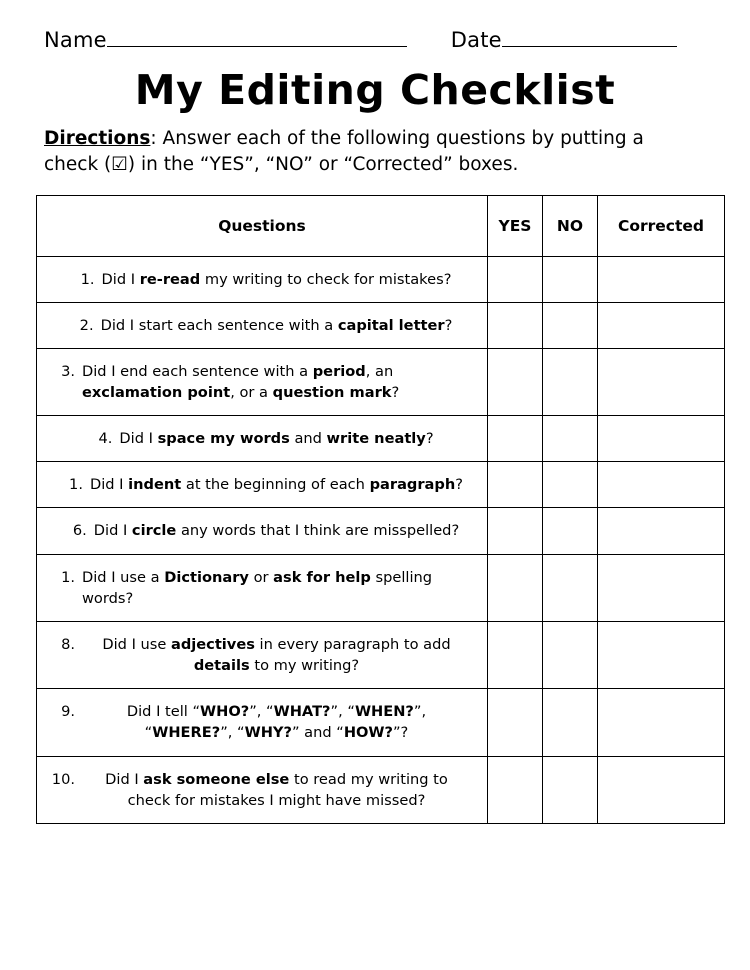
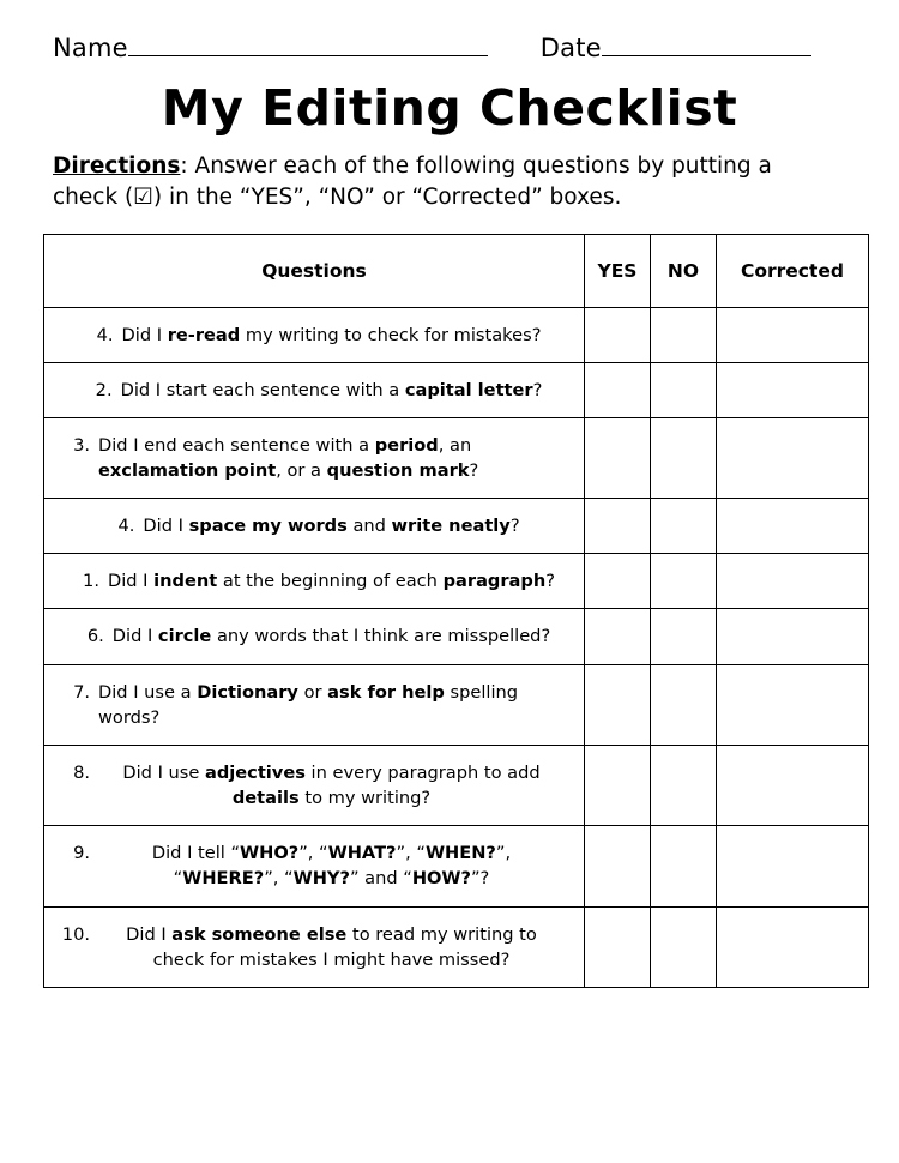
  Name
  Date
  My Editing Checklist
  Directions: Answer each of the following questions by putting a check (☑) in the “YES”, “NO” or “Corrected” boxes.
  Questions	YES	NO	Corrected
- 1. Did I re-read my writing to check for mistakes?
+ 4. Did I re-read my writing to check for mistakes?
  2. Did I start each sentence with a capital letter?
  3. Did I end each sentence with a period, an exclamation point, or a question mark?
  4. Did I space my words and write neatly?
  1. Did I indent at the beginning of each paragraph?
  6. Did I circle any words that I think are misspelled?
- 1. Did I use a Dictionary or ask for help spelling words?
+ 7. Did I use a Dictionary or ask for help spelling words?
  8. Did I use adjectives in every paragraph to add details to my writing?
  9. Did I tell “WHO?”, “WHAT?”, “WHEN?”, “WHERE?”, “WHY?” and “HOW?”?
  10. Did I ask someone else to read my writing to check for mistakes I might have missed?
